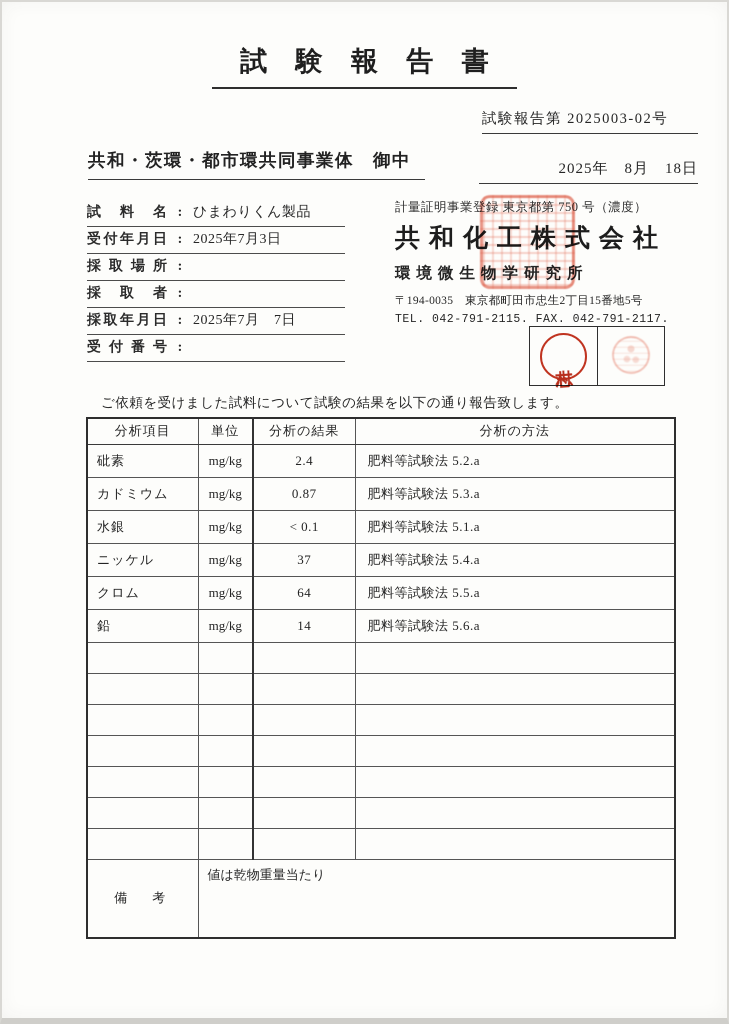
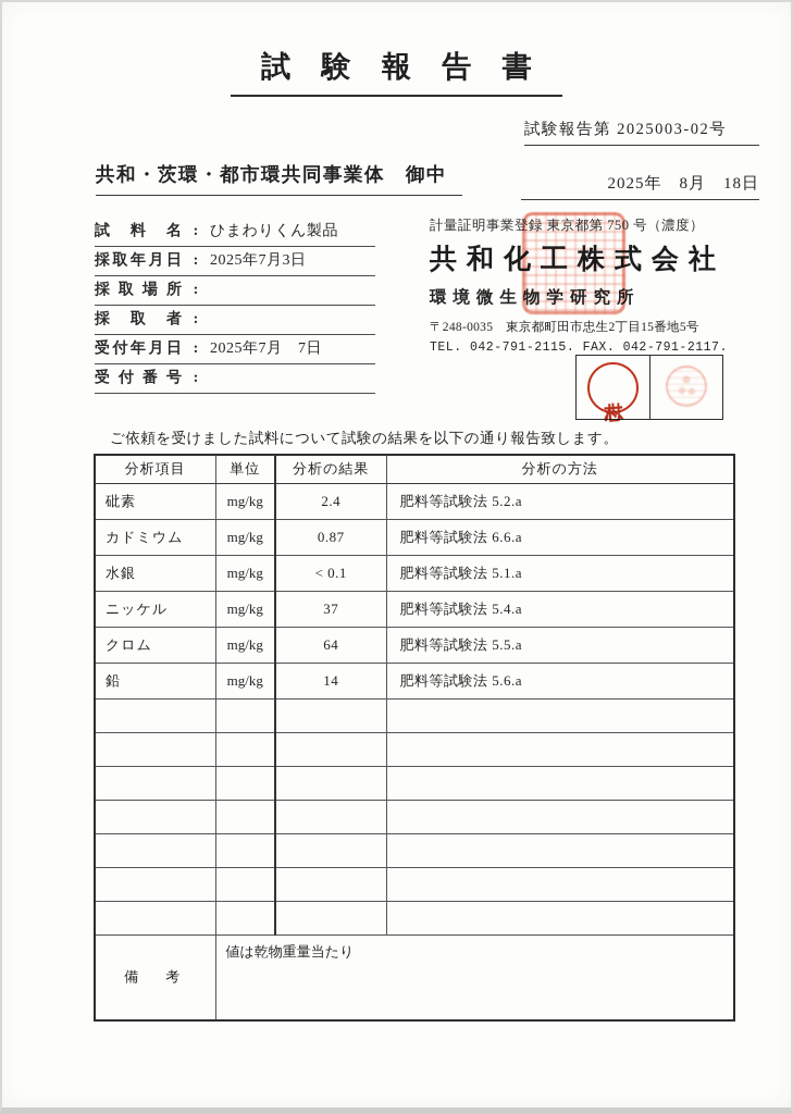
  試験報告書
  試験報告第 2025003-02号
  2025年 8月 18日
  共和・茨環・都市環共同事業体 御中
  試料名
  :
  ひまわりくん製品
- 受付年月日
+ 採取年月日
  :
  2025年7月3日
  採取場所
  :
  採取者
  :
- 採取年月日
+ 受付年月日
  :
  2025年7月 7日
  受付番号
  :
- 〒194-0035 東京都町田市忠生2丁目15番地5号
+ 〒248-0035 東京都町田市忠生2丁目15番地5号
  TEL. 042-791-2115. FAX. 042-791-2117.
  ご依頼を受けました試料について試験の結果を以下の通り報告致します。
  分析項目	単位	分析の結果	分析の方法
  砒素	mg/kg	2.4	肥料等試験法 5.2.a
- カドミウム	mg/kg	0.87	肥料等試験法 5.3.a
+ カドミウム	mg/kg	0.87	肥料等試験法 6.6.a
  水銀	mg/kg	< 0.1	肥料等試験法 5.1.a
  ニッケル	mg/kg	37	肥料等試験法 5.4.a
  クロム	mg/kg	64	肥料等試験法 5.5.a
  鉛	mg/kg	14	肥料等試験法 5.6.a
  備 考	値は乾物重量当たり
